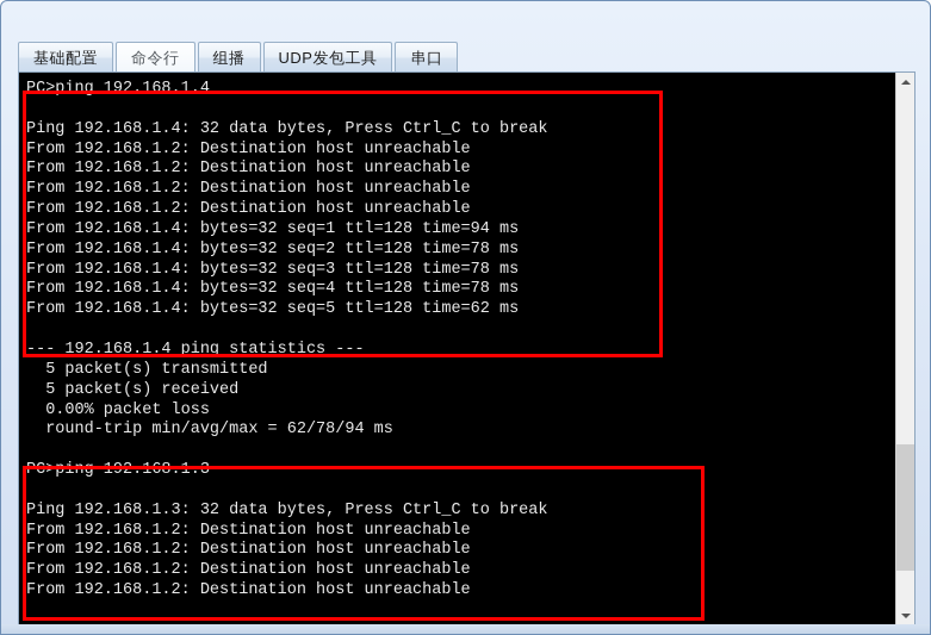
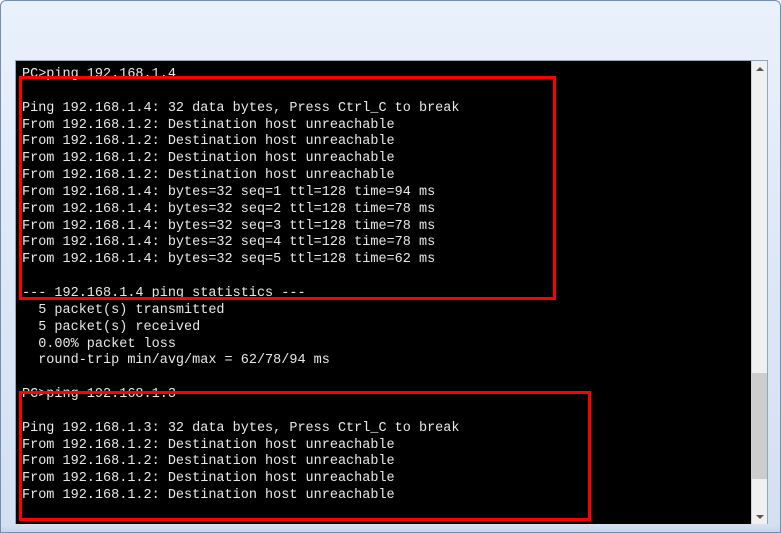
- 基础配置
- 命令行
- 组播
- UDP发包工具
- 串口
  PC>ping 192.168.1.4
  Ping 192.168.1.4: 32 data bytes, Press Ctrl_C to break
  From 192.168.1.2: Destination host unreachable
  From 192.168.1.2: Destination host unreachable
  From 192.168.1.2: Destination host unreachable
  From 192.168.1.2: Destination host unreachable
  From 192.168.1.4: bytes=32 seq=1 ttl=128 time=94 ms
  From 192.168.1.4: bytes=32 seq=2 ttl=128 time=78 ms
  From 192.168.1.4: bytes=32 seq=3 ttl=128 time=78 ms
  From 192.168.1.4: bytes=32 seq=4 ttl=128 time=78 ms
  From 192.168.1.4: bytes=32 seq=5 ttl=128 time=62 ms
  --- 192.168.1.4 ping statistics ---
  5 packet(s) transmitted
  5 packet(s) received
  0.00% packet loss
  round-trip min/avg/max = 62/78/94 ms
  PC>ping 192.168.1.3
  Ping 192.168.1.3: 32 data bytes, Press Ctrl_C to break
  From 192.168.1.2: Destination host unreachable
  From 192.168.1.2: Destination host unreachable
  From 192.168.1.2: Destination host unreachable
  From 192.168.1.2: Destination host unreachable
